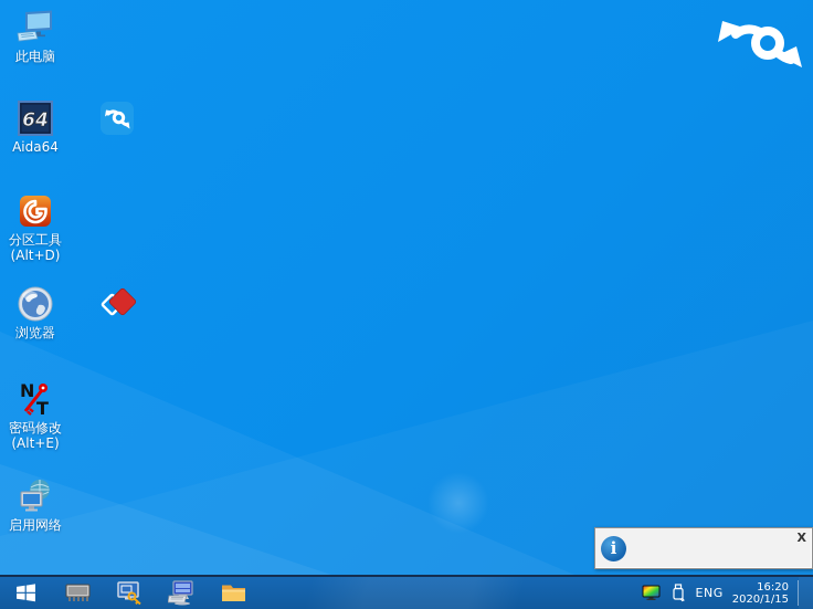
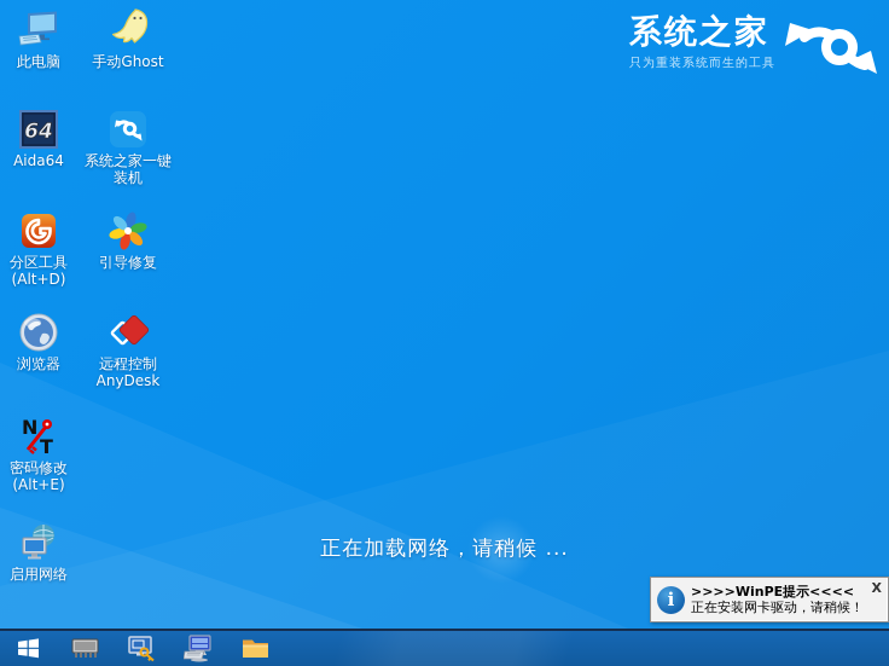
  此电脑
  64
  Aida64
  分区工具
  (Alt+D)
  浏览器
  N
  T
  密码修改
  (Alt+E)
  启用网络
+ 手动Ghost
+ 系统之家一键
+ 装机
+ 引导修复
+ 远程控制
+ AnyDesk
+ 系统之家
+ 只为重装系统而生的工具
+ 正在加载网络，请稍候 ...
  i
+ >>>>WinPE提示<<<<
+ 正在安装网卡驱动，请稍候！
  X
- ENG
- 16:20
- 2020/1/15
